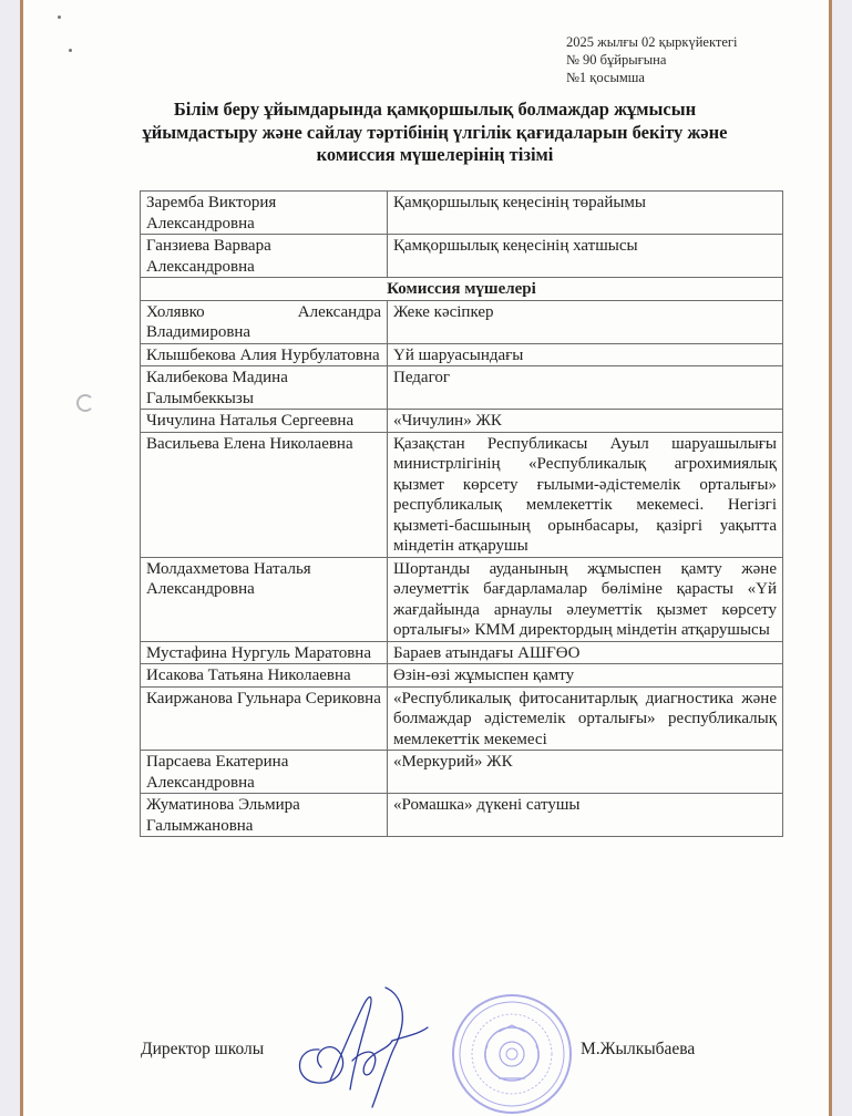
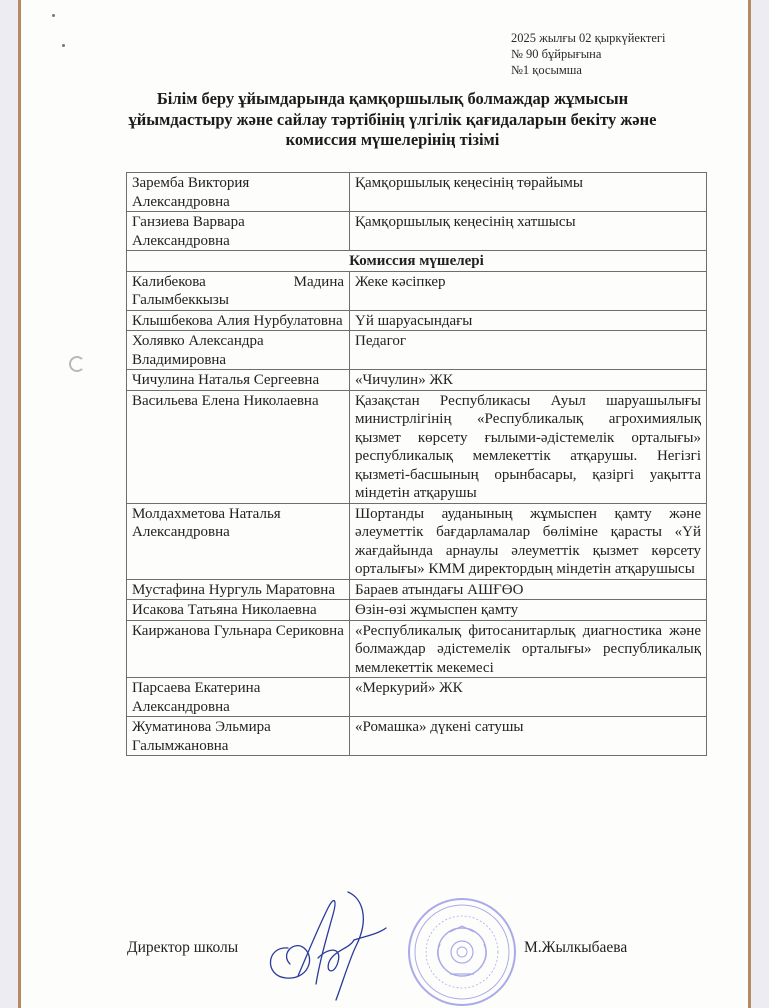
  2025 жылғы 02 қыркүйектегі
  № 90 бұйрығына
  №1 қосымша
  Білім беру ұйымдарында қамқоршылық болмаждар жұмысын
  ұйымдастыру және сайлау тәртібінің үлгілік қағидаларын бекіту және
  комиссия мүшелерінің тізімі
  Заремба Виктория Александровна	Қамқоршылық кеңесінің төрайымы
  Ганзиева Варвара Александровна	Қамқоршылық кеңесінің хатшысы
  Комиссия мүшелері
- Холявко Александра Владимировна	Жеке кәсіпкер
+ Калибекова Мадина Галымбеккызы	Жеке кәсіпкер
  Клышбекова Алия Нурбулатовна	Үй шаруасындағы
- Калибекова Мадина Галымбеккызы	Педагог
+ Холявко Александра Владимировна	Педагог
  Чичулина Наталья Сергеевна	«Чичулин» ЖК
- Васильева Елена Николаевна	Қазақстан Республикасы Ауыл шаруашылығы министрлігінің «Республикалық агрохимиялық қызмет көрсету ғылыми-әдістемелік орталығы» республикалық мемлекеттік мекемесі. Негізгі қызметі-басшының орынбасары, қазіргі уақытта міндетін атқарушы
+ Васильева Елена Николаевна	Қазақстан Республикасы Ауыл шаруашылығы министрлігінің «Республикалық агрохимиялық қызмет көрсету ғылыми-әдістемелік орталығы» республикалық мемлекеттік атқарушы. Негізгі қызметі-басшының орынбасары, қазіргі уақытта міндетін атқарушы
  Молдахметова Наталья Александровна	Шортанды ауданының жұмыспен қамту және әлеуметтік бағдарламалар бөліміне қарасты «Үй жағдайында арнаулы әлеуметтік қызмет көрсету орталығы» КММ директордың міндетін атқарушысы
  Мустафина Нургуль Маратовна	Бараев атындағы АШҒӨО
  Исакова Татьяна Николаевна	Өзін-өзі жұмыспен қамту
  Каиржанова Гульнара Сериковна	«Республикалық фитосанитарлық диагностика және болмаждар әдістемелік орталығы» республикалық мемлекеттік мекемесі
  Парсаева Екатерина Александровна	«Меркурий» ЖК
  Жуматинова Эльмира Галымжановна	«Ромашка» дүкені сатушы
  Директор школы
  М.Жылкыбаева
